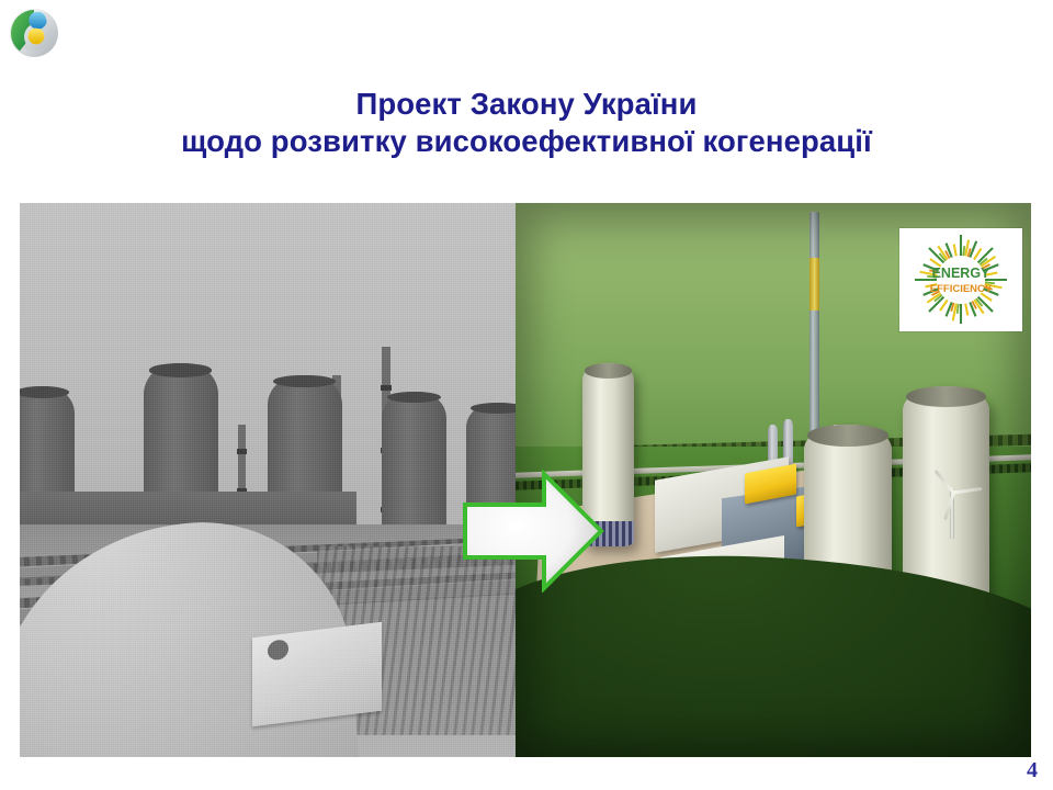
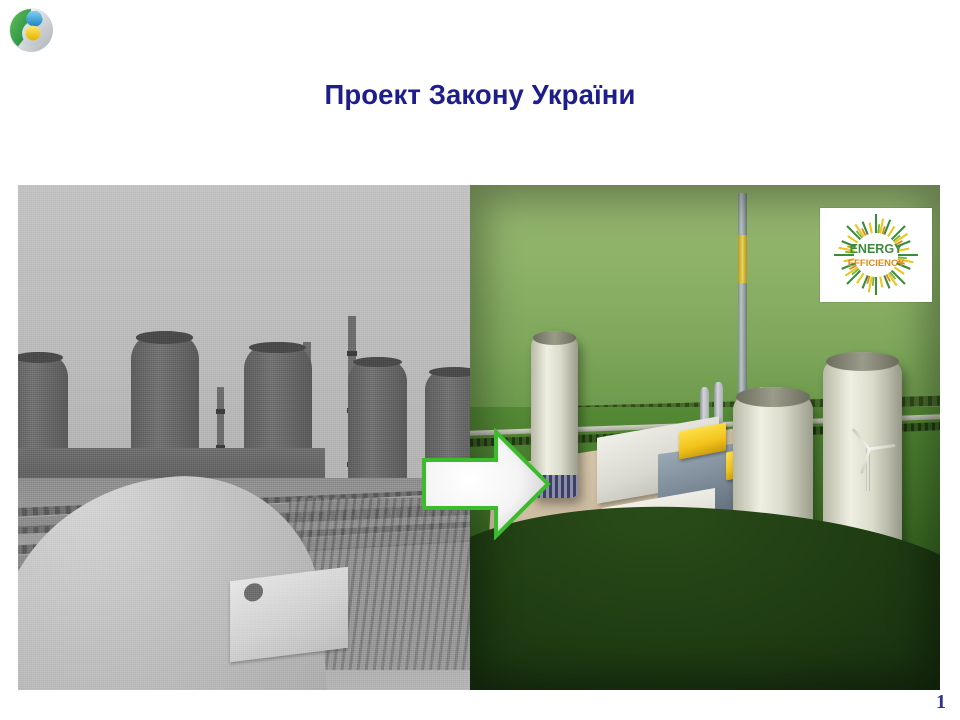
  Проект Закону України
- щодо розвитку високоефективної когенерації
  ENERGY
  EFFICIENCY
- 4
+ 1
